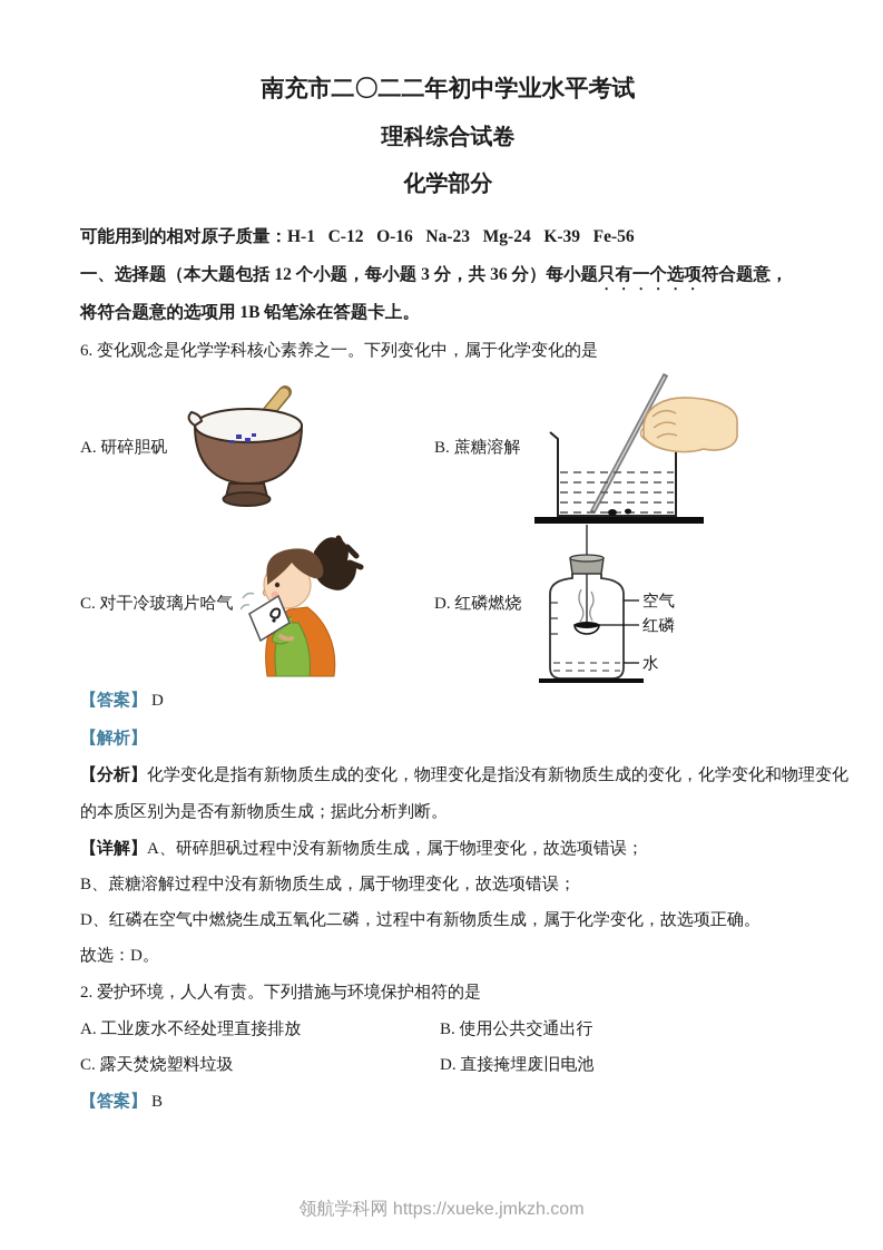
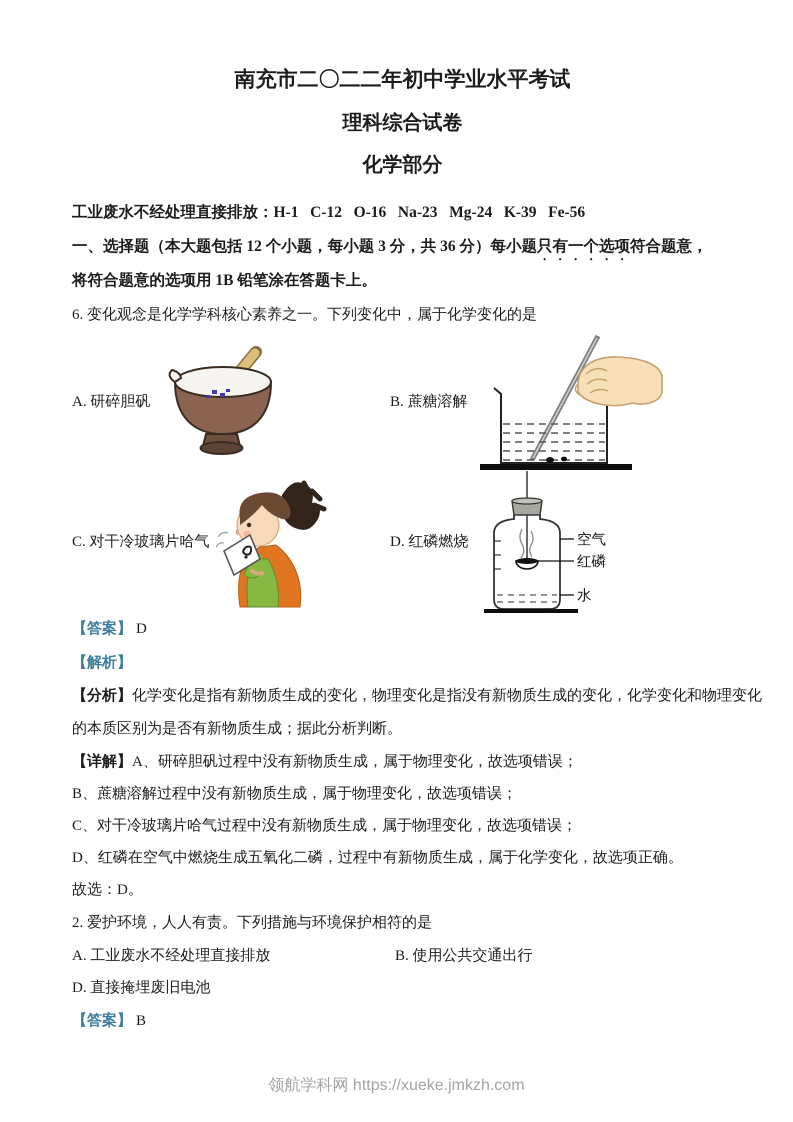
  南充市二〇二二年初中学业水平考试
  理科综合试卷
  化学部分
- 可能用到的相对原子质量：H-1 C-12 O-16 Na-23 Mg-24 K-39 Fe-56
+ 工业废水不经处理直接排放：H-1 C-12 O-16 Na-23 Mg-24 K-39 Fe-56
  一、选择题（本大题包括 12 个小题，每小题 3 分，共 36 分）每小题只有一个选项符合题意，
  将符合题意的选项用 1B 铅笔涂在答题卡上。
  6. 变化观念是化学学科核心素养之一。下列变化中，属于化学变化的是
  A. 研碎胆矾
  B. 蔗糖溶解
  C. 对干冷玻璃片哈气
  D. 红磷燃烧
  空气
  红磷
  水
  【答案】 D
  【解析】
  【分析】化学变化是指有新物质生成的变化，物理变化是指没有新物质生成的变化，化学变化和物理变化
  的本质区别为是否有新物质生成；据此分析判断。
  【详解】A、研碎胆矾过程中没有新物质生成，属于物理变化，故选项错误；
  B、蔗糖溶解过程中没有新物质生成，属于物理变化，故选项错误；
+ C、对干冷玻璃片哈气过程中没有新物质生成，属于物理变化，故选项错误；
  D、红磷在空气中燃烧生成五氧化二磷，过程中有新物质生成，属于化学变化，故选项正确。
  故选：D。
  2. 爱护环境，人人有责。下列措施与环境保护相符的是
  A. 工业废水不经处理直接排放
  B. 使用公共交通出行
- C. 露天焚烧塑料垃圾
  D. 直接掩埋废旧电池
  【答案】 B
  领航学科网 https://xueke.jmkzh.com
